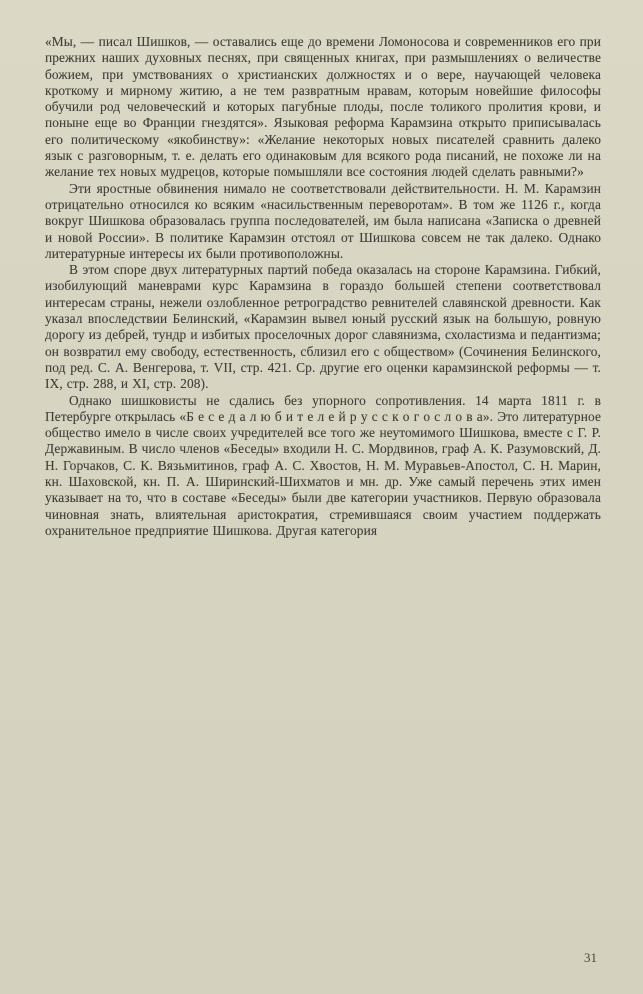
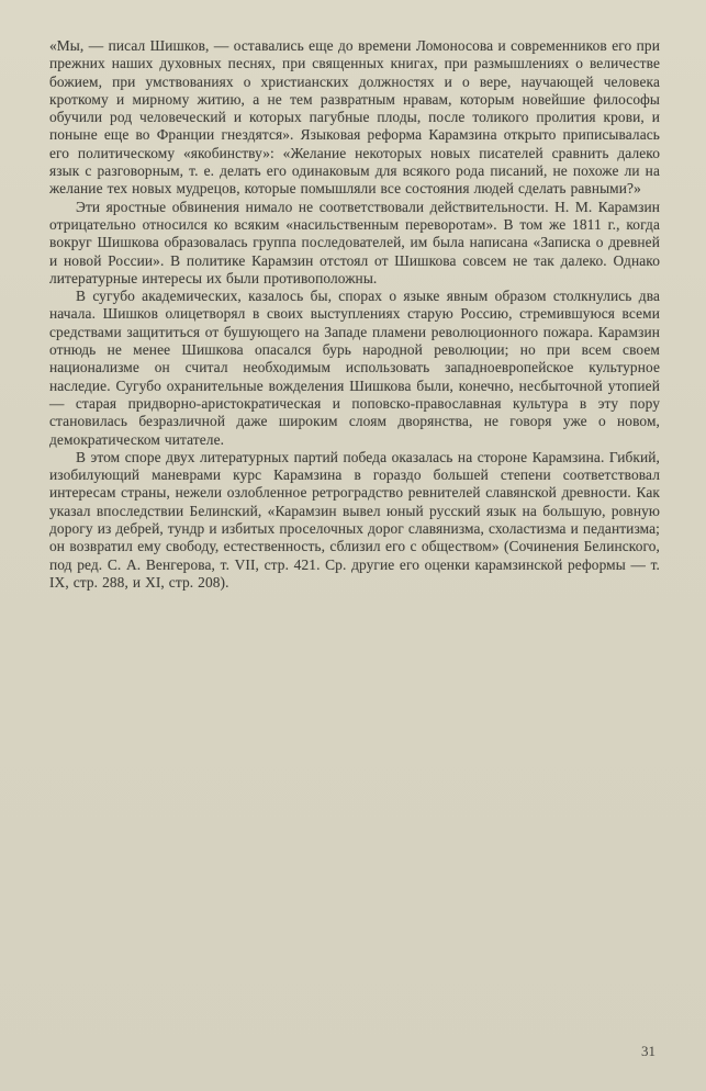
  «Мы, — писал Шишков, — оставались еще до времени Ломоносова и современников его при прежних наших духовных песнях, при священных книгах, при размышлениях о величестве божием, при умствованиях о христианских должностях и о вере, научающей человека кроткому и мирному житию, а не тем развратным нравам, которым новейшие философы обучили род человеческий и которых пагубные плоды, после толикого пролития крови, и поныне еще во Франции гнездятся». Языковая реформа Карамзина открыто приписывалась его политическому «якобинству»: «Желание некоторых новых писателей сравнить далеко язык с разговорным, т. е. делать его одинаковым для всякого рода писаний, не похоже ли на желание тех новых мудрецов, которые помышляли все состояния людей сделать равными?»
- Эти яростные обвинения нимало не соответствовали действительности. Н. М. Карамзин отрицательно относился ко всяким «насильственным переворотам». В том же 1126 г., когда вокруг Шишкова образовалась группа последователей, им была написана «Записка о древней и новой России». В политике Карамзин отстоял от Шишкова совсем не так далеко. Однако литературные интересы их были противоположны.
+ Эти яростные обвинения нимало не соответствовали действительности. Н. М. Карамзин отрицательно относился ко всяким «насильственным переворотам». В том же 1811 г., когда вокруг Шишкова образовалась группа последователей, им была написана «Записка о древней и новой России». В политике Карамзин отстоял от Шишкова совсем не так далеко. Однако литературные интересы их были противоположны.
+ В сугубо академических, казалось бы, спорах о языке явным образом столкнулись два начала. Шишков олицетворял в своих выступлениях старую Россию, стремившуюся всеми средствами защититься от бушующего на Западе пламени революционного пожара. Карамзин отнюдь не менее Шишкова опасался бурь народной революции; но при всем своем национализме он считал необходимым использовать западноевропейское культурное наследие. Сугубо охранительные вожделения Шишкова были, конечно, несбыточной утопией — старая придворно-аристократическая и поповско-православная культура в эту пору становилась безразличной даже широким слоям дворянства, не говоря уже о новом, демократическом читателе.
  В этом споре двух литературных партий победа оказалась на стороне Карамзина. Гибкий, изобилующий маневрами курс Карамзина в гораздо большей степени соответствовал интересам страны, нежели озлобленное ретроградство ревнителей славянской древности. Как указал впоследствии Белинский, «Карамзин вывел юный русский язык на большую, ровную дорогу из дебрей, тундр и избитых проселочных дорог славянизма, схоластизма и педантизма; он возвратил ему свободу, естественность, сблизил его с обществом» (Сочинения Белинского, под ред. С. А. Венгерова, т. VII, стр. 421. Ср. другие его оценки карамзинской реформы — т. IX, стр. 288, и XI, стр. 208).
- Однако шишковисты не сдались без упорного сопротивления. 14 марта 1811 г. в Петербурге открылась «Б е с е д а л ю б и т е л е й р у с с к о г о с л о в а». Это литературное общество имело в числе своих учредителей все того же неутомимого Шишкова, вместе с Г. Р. Державиным. В число членов «Беседы» входили Н. С. Мордвинов, граф А. К. Разумовский, Д. Н. Горчаков, С. К. Вязьмитинов, граф А. С. Хвостов, Н. М. Муравьев-Апостол, С. Н. Марин, кн. Шаховской, кн. П. А. Ширинский-Шихматов и мн. др. Уже самый перечень этих имен указывает на то, что в составе «Беседы» были две категории участников. Первую образовала чиновная знать, влиятельная аристократия, стремившаяся своим участием поддержать охранительное предприятие Шишкова. Другая категория
  31
